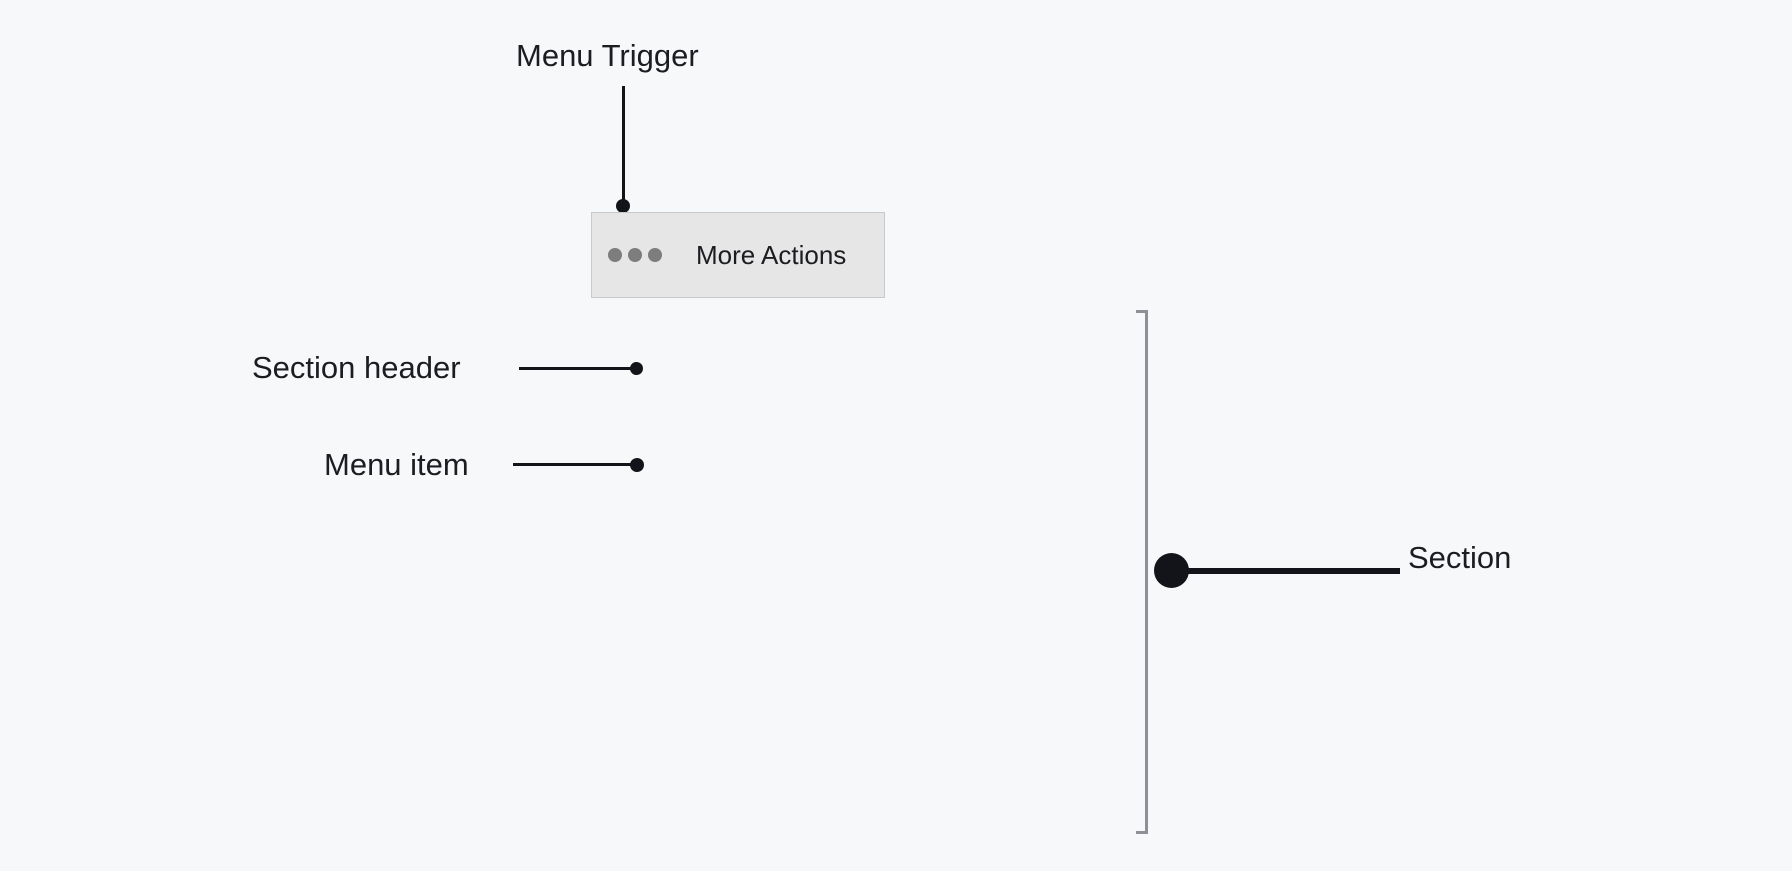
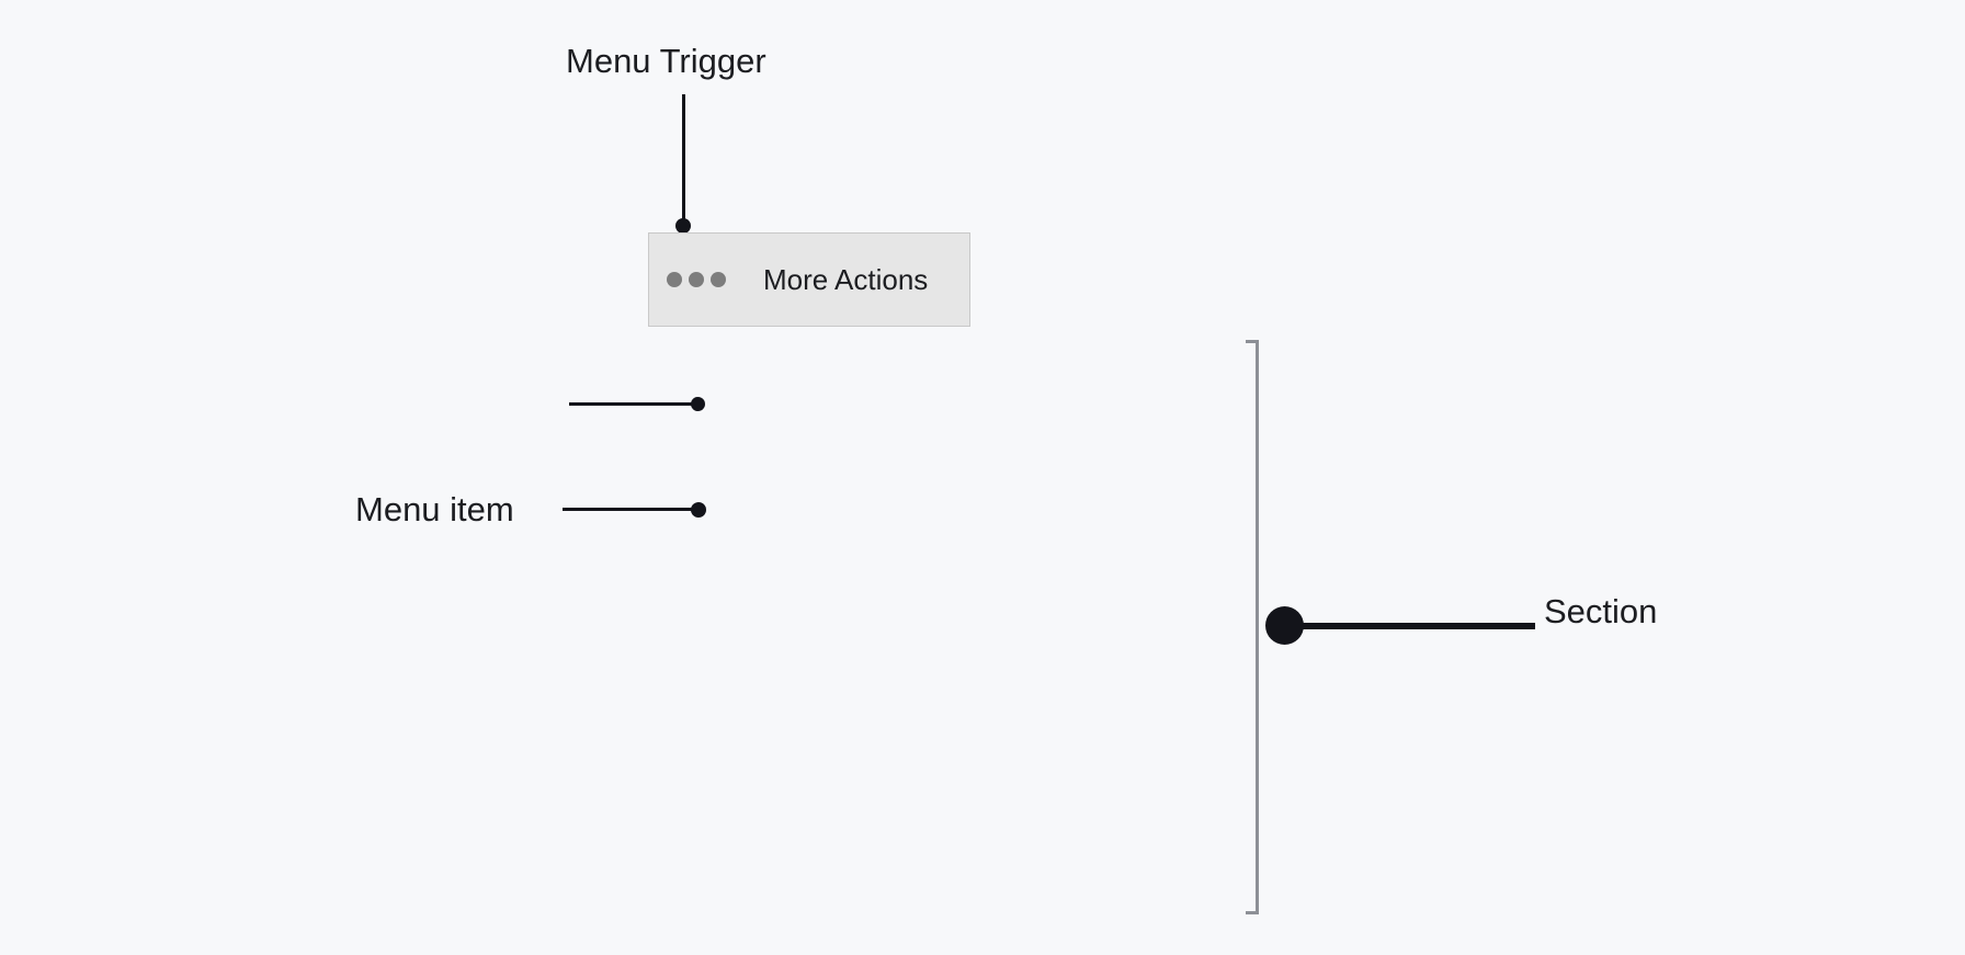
  Menu Trigger
  More Actions
- Section header
  Menu item
  Section
